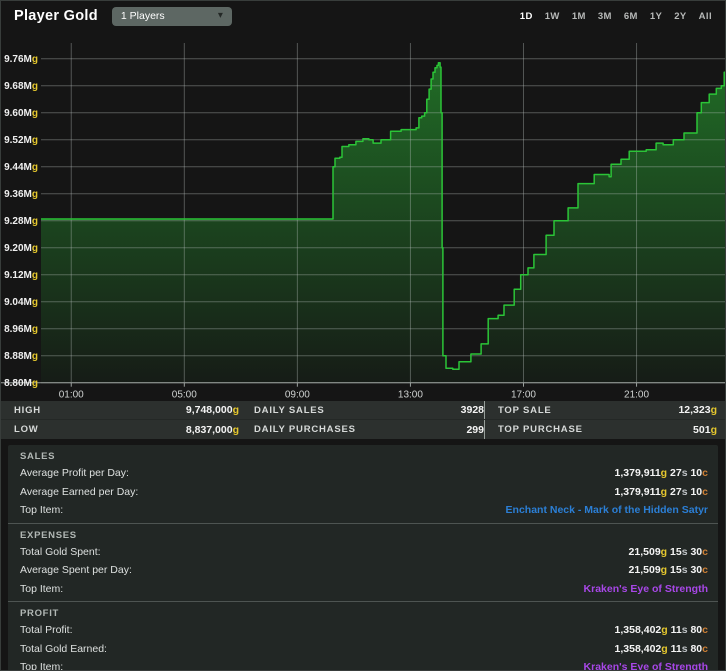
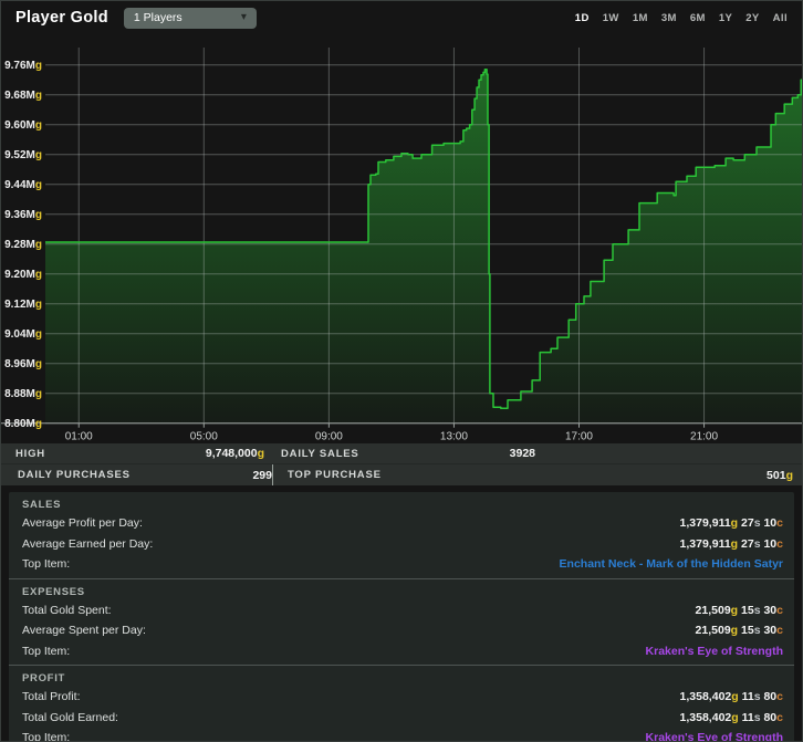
  Player Gold
  1 Players
  ▾
  1D
  1W
  1M
  3M
  6M
  1Y
  2Y
  All
  01:00
  05:00
  09:00
  13:00
  17:00
  21:00
  8.80Mg
  8.88Mg
  8.96Mg
  9.04Mg
  9.12Mg
  9.20Mg
  9.28Mg
  9.36Mg
  9.44Mg
  9.52Mg
  9.60Mg
  9.68Mg
  9.76Mg
  HIGH
  9,748,000g
  DAILY SALES
  3928
- TOP SALE
- 12,323g
- LOW
- 8,837,000g
  DAILY PURCHASES
  299
  TOP PURCHASE
  501g
  SALES
  Average Profit per Day:
  1,379,911g 27s 10c
  Average Earned per Day:
  1,379,911g 27s 10c
  Top Item:
  Enchant Neck - Mark of the Hidden Satyr
  EXPENSES
  Total Gold Spent:
  21,509g 15s 30c
  Average Spent per Day:
  21,509g 15s 30c
  Top Item:
  Kraken's Eye of Strength
  PROFIT
  Total Profit:
  1,358,402g 11s 80c
  Total Gold Earned:
  1,358,402g 11s 80c
  Top Item:
  Kraken's Eye of Strength
